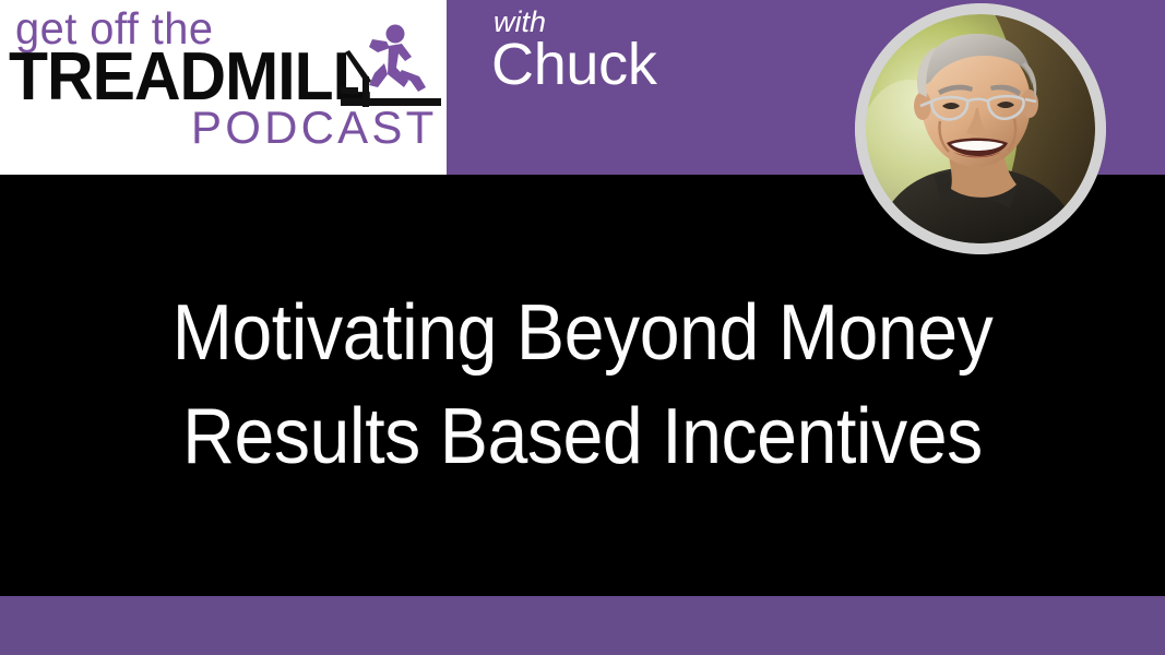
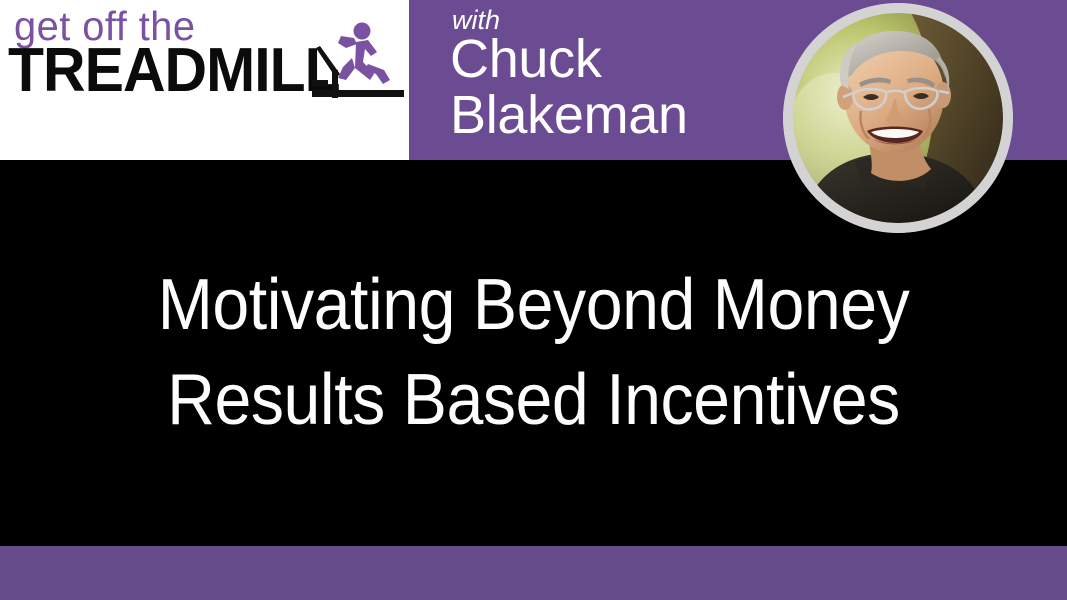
  get off the
  TREADMILL
- PODCAST
  with
  Chuck
+ Blakeman
  Motivating Beyond Money
  Results Based Incentives
